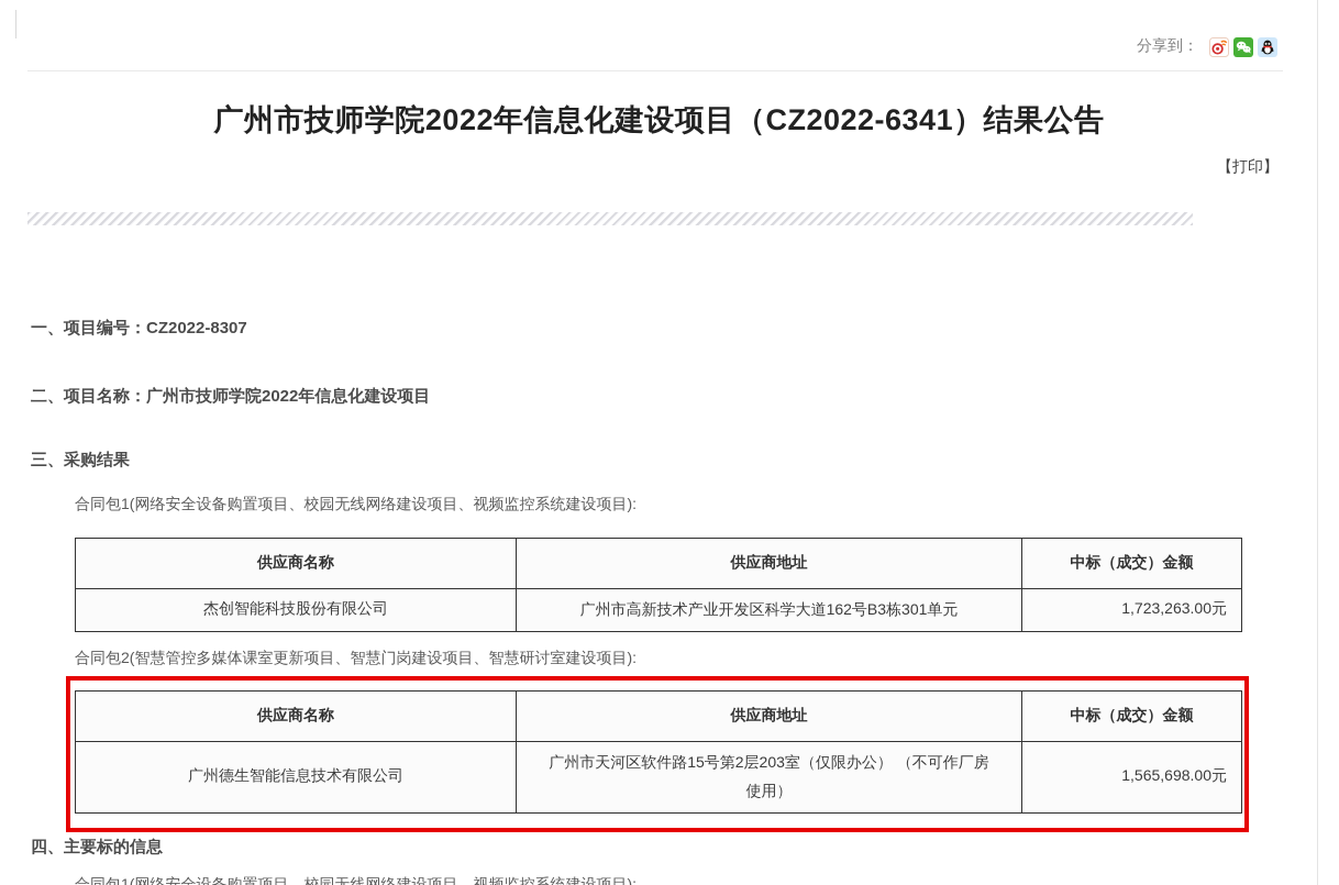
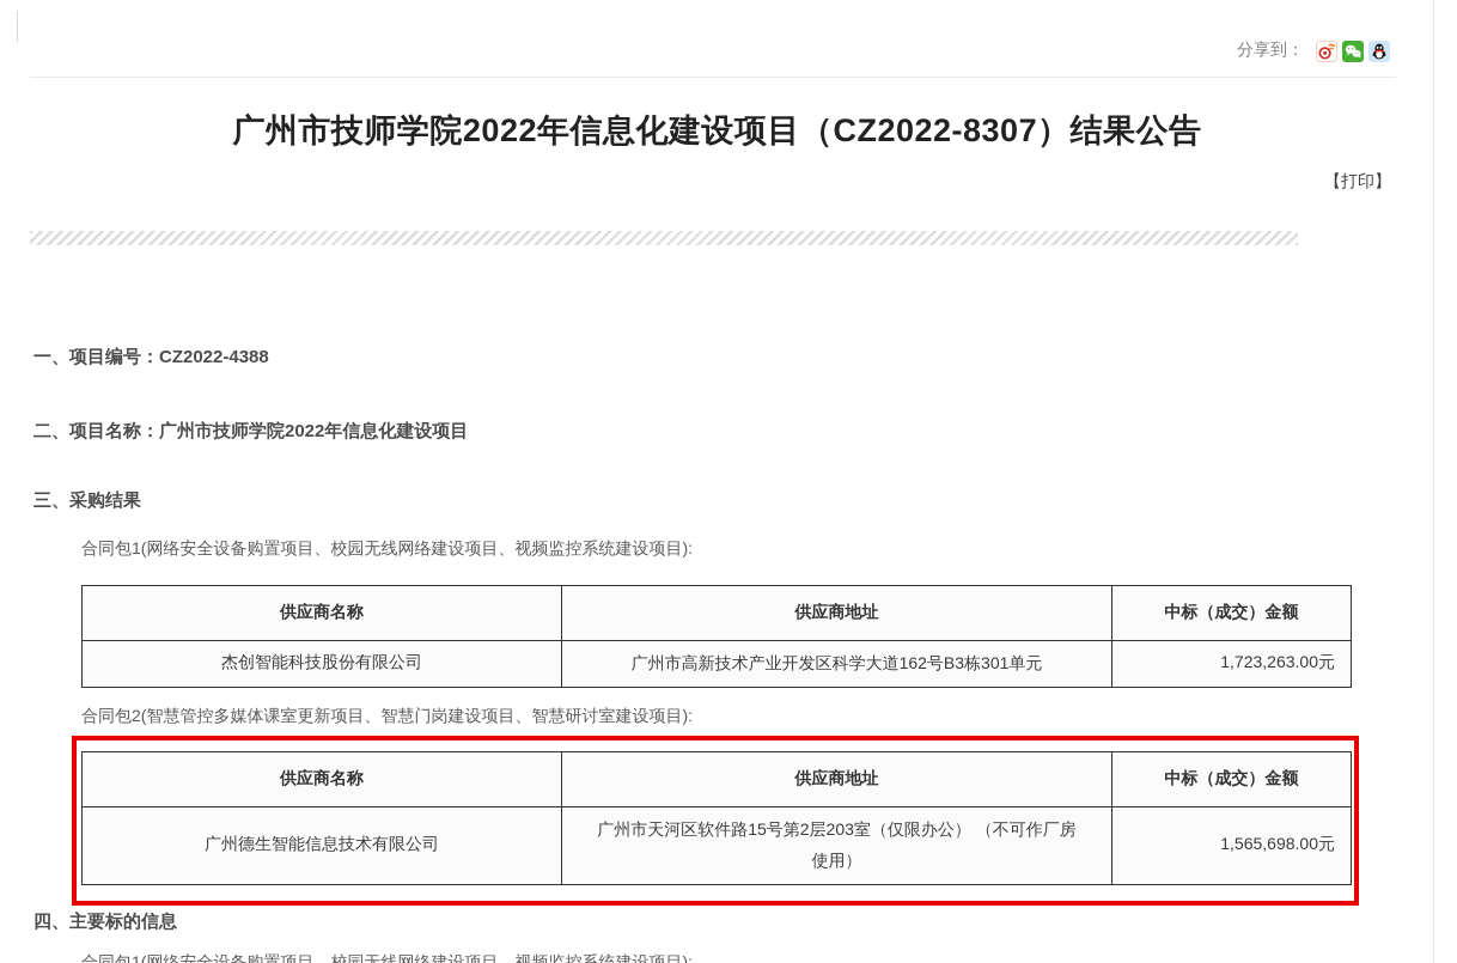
  分享到：
- 广州市技师学院2022年信息化建设项目（CZ2022-6341）结果公告
+ 广州市技师学院2022年信息化建设项目（CZ2022-8307）结果公告
  【打印】
- 一、项目编号：CZ2022-8307
+ 一、项目编号：CZ2022-4388
  二、项目名称：广州市技师学院2022年信息化建设项目
  三、采购结果
  合同包1(网络安全设备购置项目、校园无线网络建设项目、视频监控系统建设项目):
  供应商名称	供应商地址	中标（成交）金额
  杰创智能科技股份有限公司	广州市高新技术产业开发区科学大道162号B3栋301单元	1,723,263.00元
  合同包2(智慧管控多媒体课室更新项目、智慧门岗建设项目、智慧研讨室建设项目):
  供应商名称	供应商地址	中标（成交）金额
  广州德生智能信息技术有限公司	广州市天河区软件路15号第2层203室（仅限办公） （不可作厂房使用）	1,565,698.00元
  四、主要标的信息
  合同包1(网络安全设备购置项目、校园无线网络建设项目、视频监控系统建设项目):
